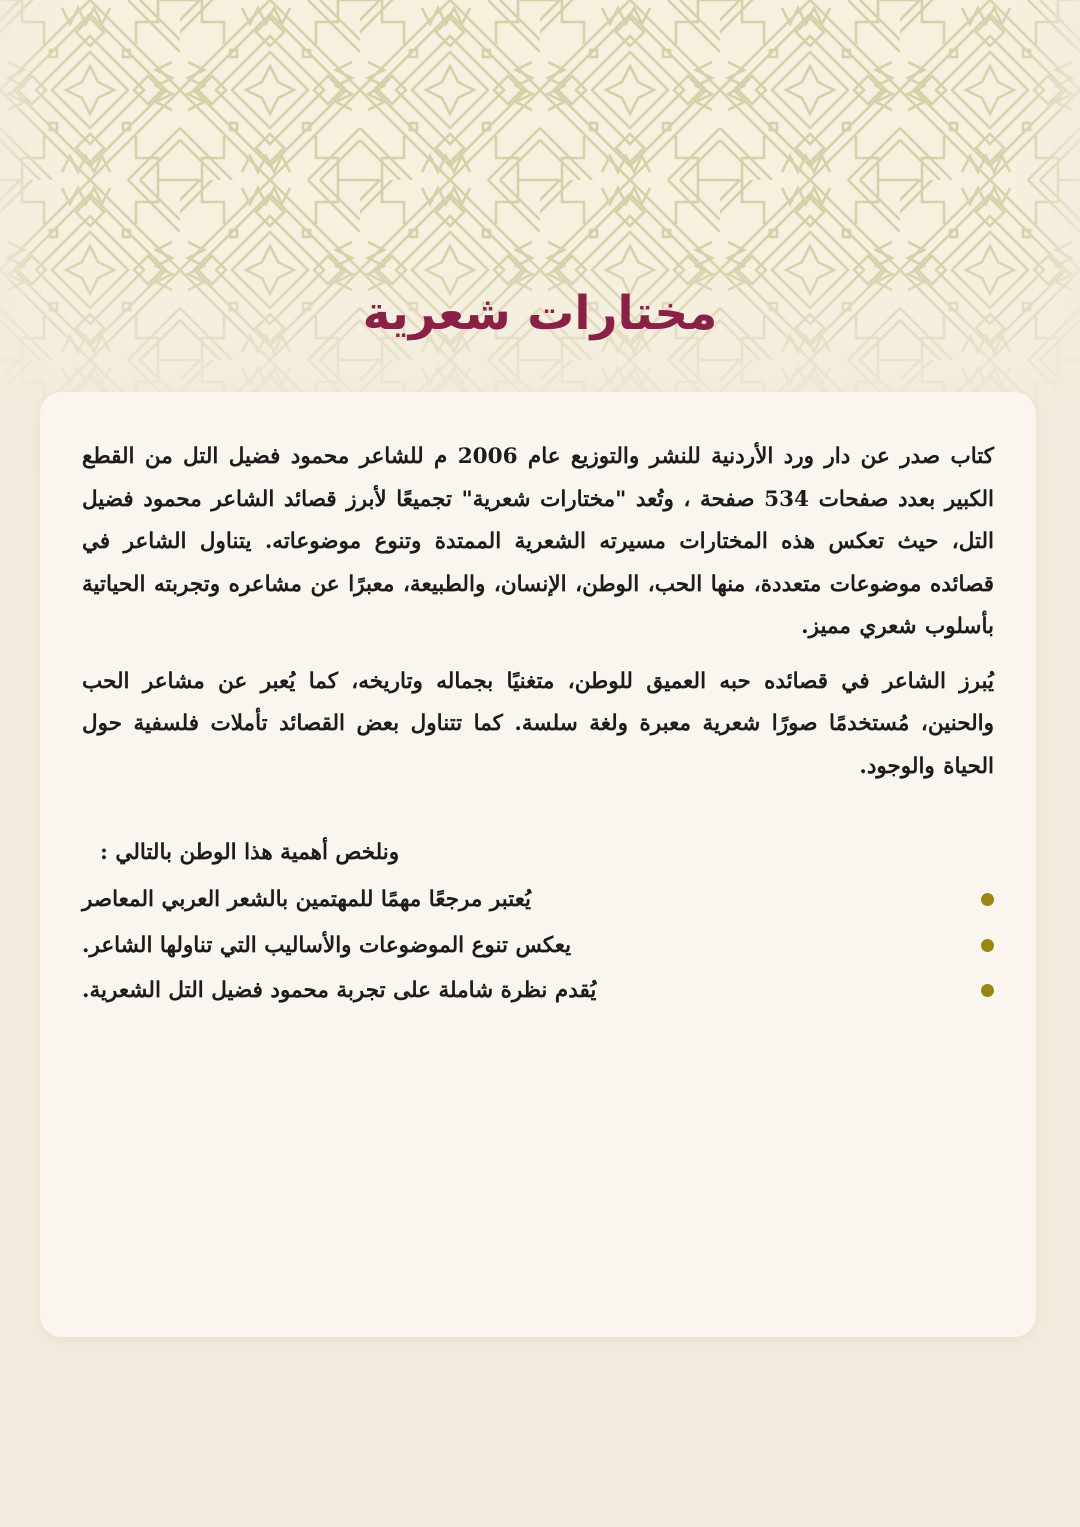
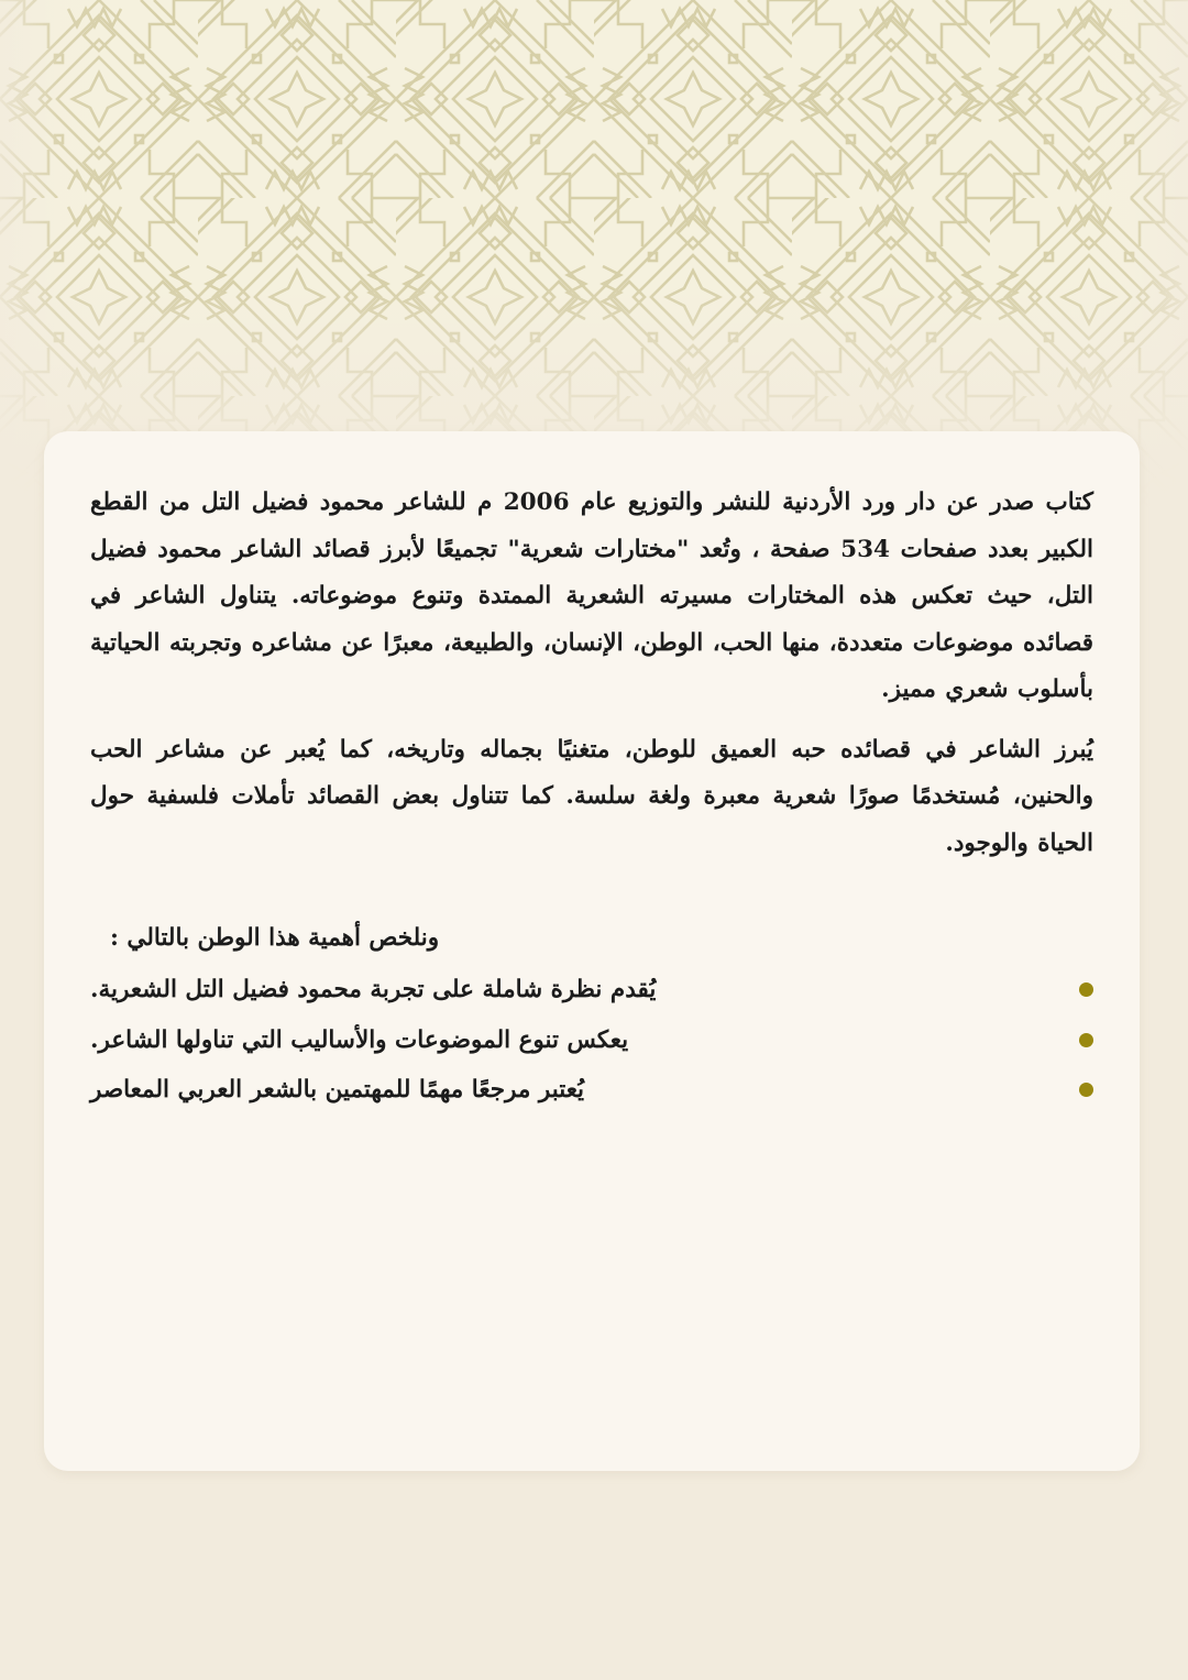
- مختارات شعرية
  كتاب صدر عن دار ورد الأردنية للنشر والتوزيع عام 2006 م للشاعر محمود فضيل التل من القطع الكبير بعدد صفحات 534 صفحة ، وتُعد "مختارات شعرية" تجميعًا لأبرز قصائد الشاعر محمود فضيل التل، حيث تعكس هذه المختارات مسيرته الشعرية الممتدة وتنوع موضوعاته. يتناول الشاعر في قصائده موضوعات متعددة، منها الحب، الوطن، الإنسان، والطبيعة، معبرًا عن مشاعره وتجربته الحياتية بأسلوب شعري مميز.
  يُبرز الشاعر في قصائده حبه العميق للوطن، متغنيًا بجماله وتاريخه، كما يُعبر عن مشاعر الحب والحنين، مُستخدمًا صورًا شعرية معبرة ولغة سلسة. كما تتناول بعض القصائد تأملات فلسفية حول الحياة والوجود.
  ونلخص أهمية هذا الوطن بالتالي :
- يُعتبر مرجعًا مهمًا للمهتمين بالشعر العربي المعاصر
+ يُقدم نظرة شاملة على تجربة محمود فضيل التل الشعرية.
  يعكس تنوع الموضوعات والأساليب التي تناولها الشاعر.
- يُقدم نظرة شاملة على تجربة محمود فضيل التل الشعرية.
+ يُعتبر مرجعًا مهمًا للمهتمين بالشعر العربي المعاصر
